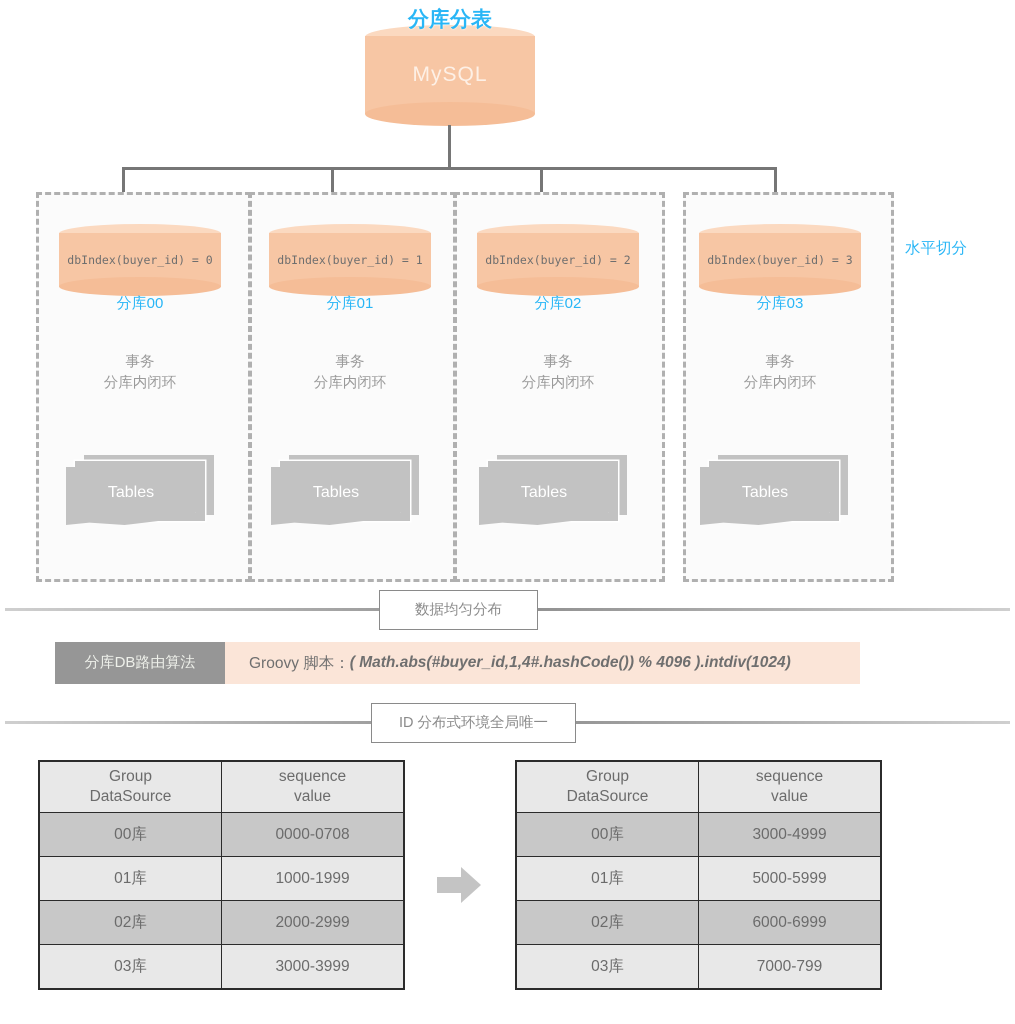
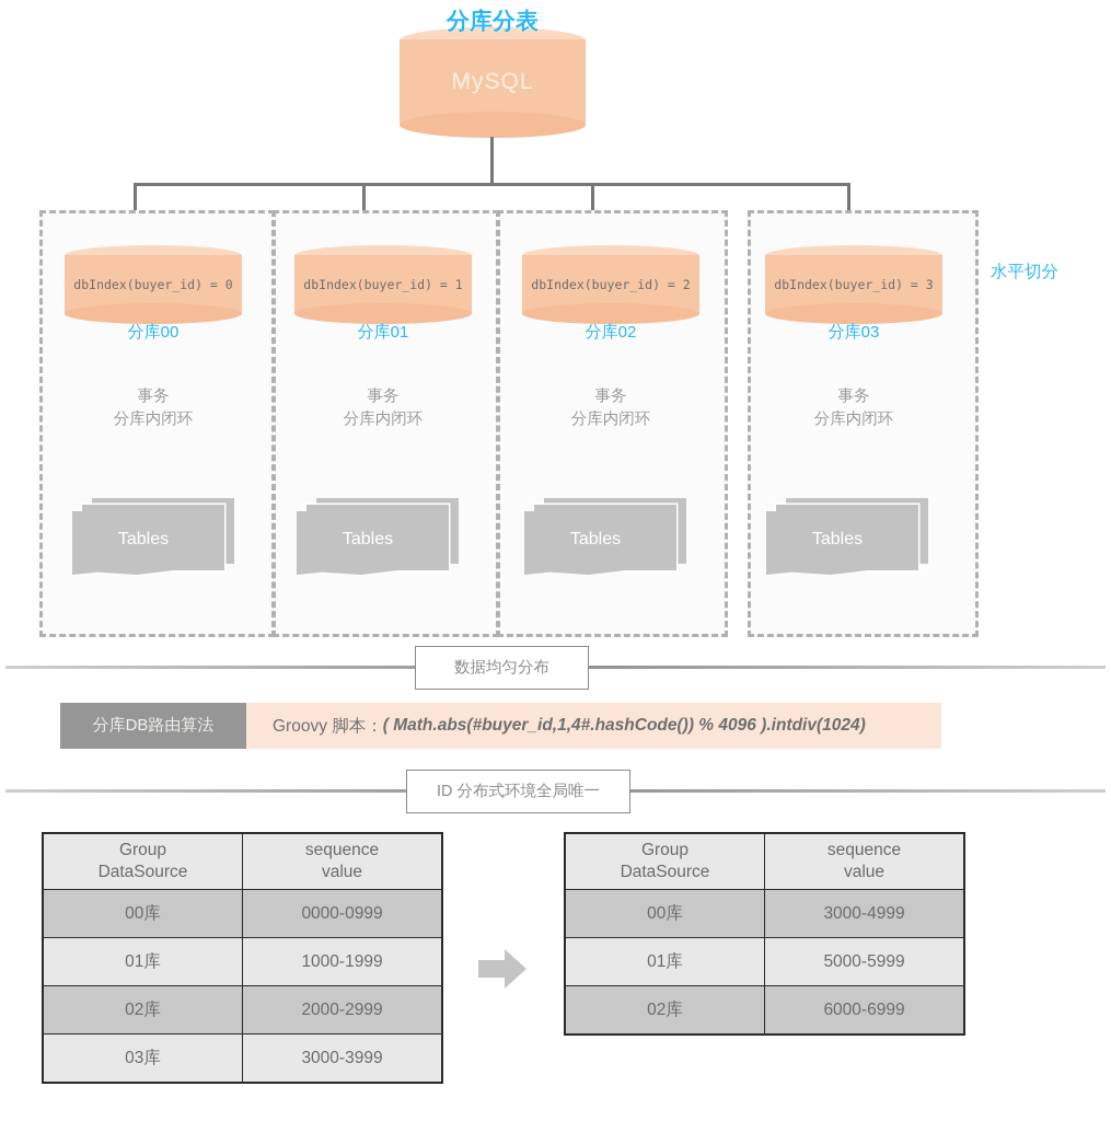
  分库分表
  MySQL
  dbIndex(buyer_id) = 0
  分库00
  事务
  分库内闭环
  Tables
  dbIndex(buyer_id) = 1
  分库01
  事务
  分库内闭环
  Tables
  dbIndex(buyer_id) = 2
  分库02
  事务
  分库内闭环
  Tables
  dbIndex(buyer_id) = 3
  分库03
  事务
  分库内闭环
  Tables
  水平切分
  数据均匀分布
  分库DB路由算法
  Groovy 脚本：
  ( Math.abs(#buyer_id,1,4#.hashCode()) % 4096 ).intdiv(1024)
  ID 分布式环境全局唯一
  Group DataSource	sequence value
- 00库	0000-0708
+ 00库	0000-0999
  01库	1000-1999
  02库	2000-2999
  03库	3000-3999
  Group DataSource	sequence value
  00库	3000-4999
  01库	5000-5999
  02库	6000-6999
- 03库	7000-799
